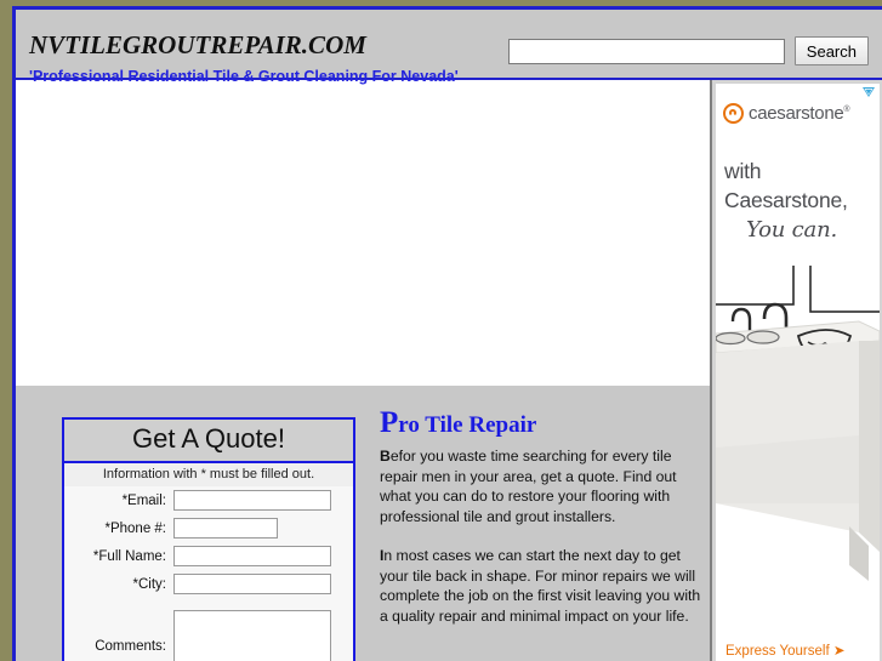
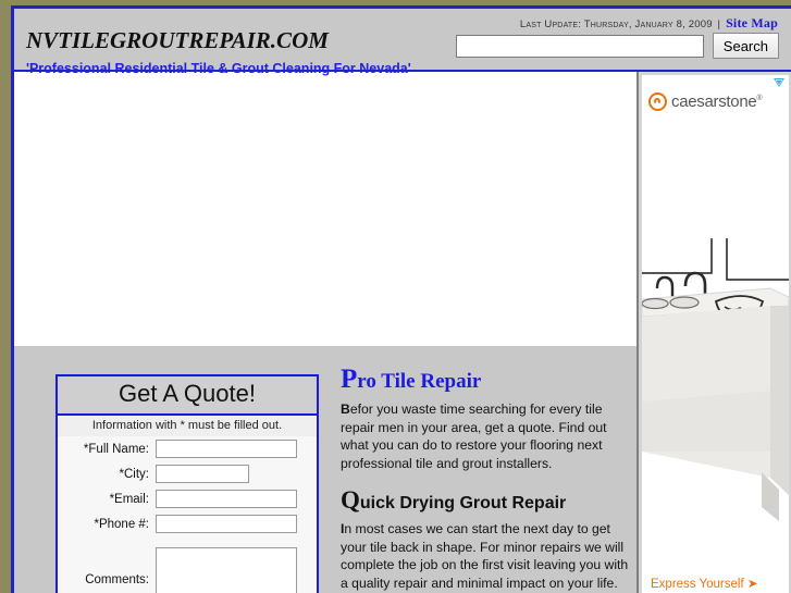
  NVTILEGROUTREPAIR.COM
  'Professional Residential Tile & Grout Cleaning For Nevada'
+ Last Update: Thursday, January 8, 2009 | Site Map
  Search
  Get A Quote!
  Information with * must be filled out.
- *Email:
+ *Full Name:
- *Phone #:
+ *City:
- *Full Name:
+ *Email:
- *City:
+ *Phone #:
  Comments:
  Pro Tile Repair
- Befor you waste time searching for every tile repair men in your area, get a quote. Find out what you can do to restore your flooring with professional tile and grout installers.
+ Befor you waste time searching for every tile repair men in your area, get a quote. Find out what you can do to restore your flooring next professional tile and grout installers.
+ Quick Drying Grout Repair
  In most cases we can start the next day to get your tile back in shape. For minor repairs we will complete the job on the first visit leaving you with a quality repair and minimal impact on your life.
  caesarstone
- with
- Caesarstone,
- You can.
  Express Yourself ➤
